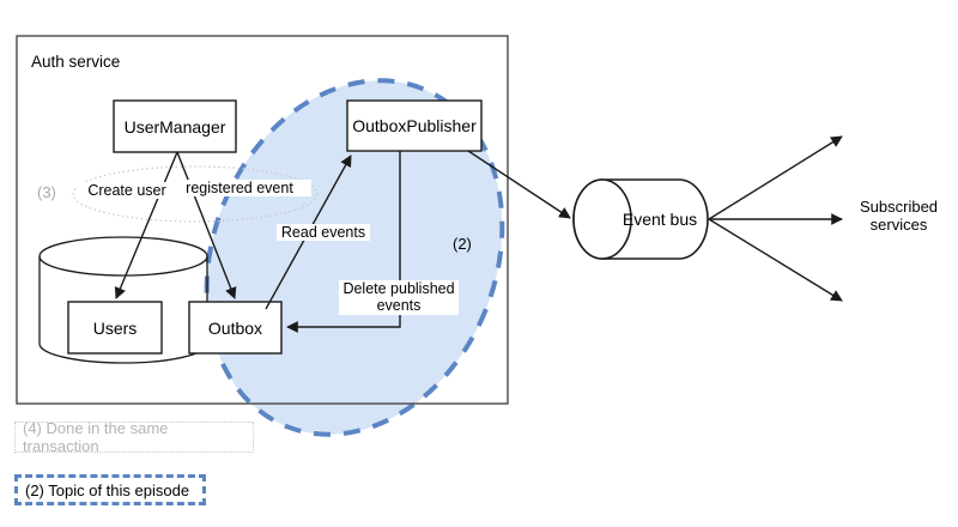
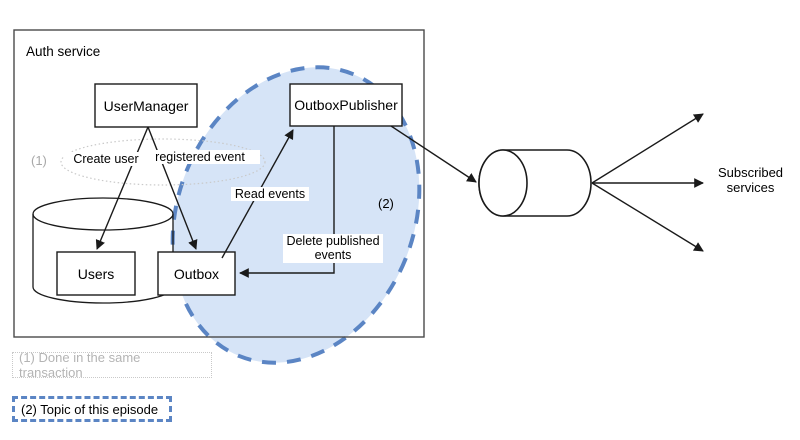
  Auth service
  UserManager
  OutboxPublisher
  Users
  Outbox
- Event bus
  Subscribed
  services
- (3)
+ (1)
  (2)
  Create user
  registered event
  Read events
  Delete published
  events
- (4) Done in the same transaction
+ (1) Done in the same transaction
  (2) Topic of this episode
